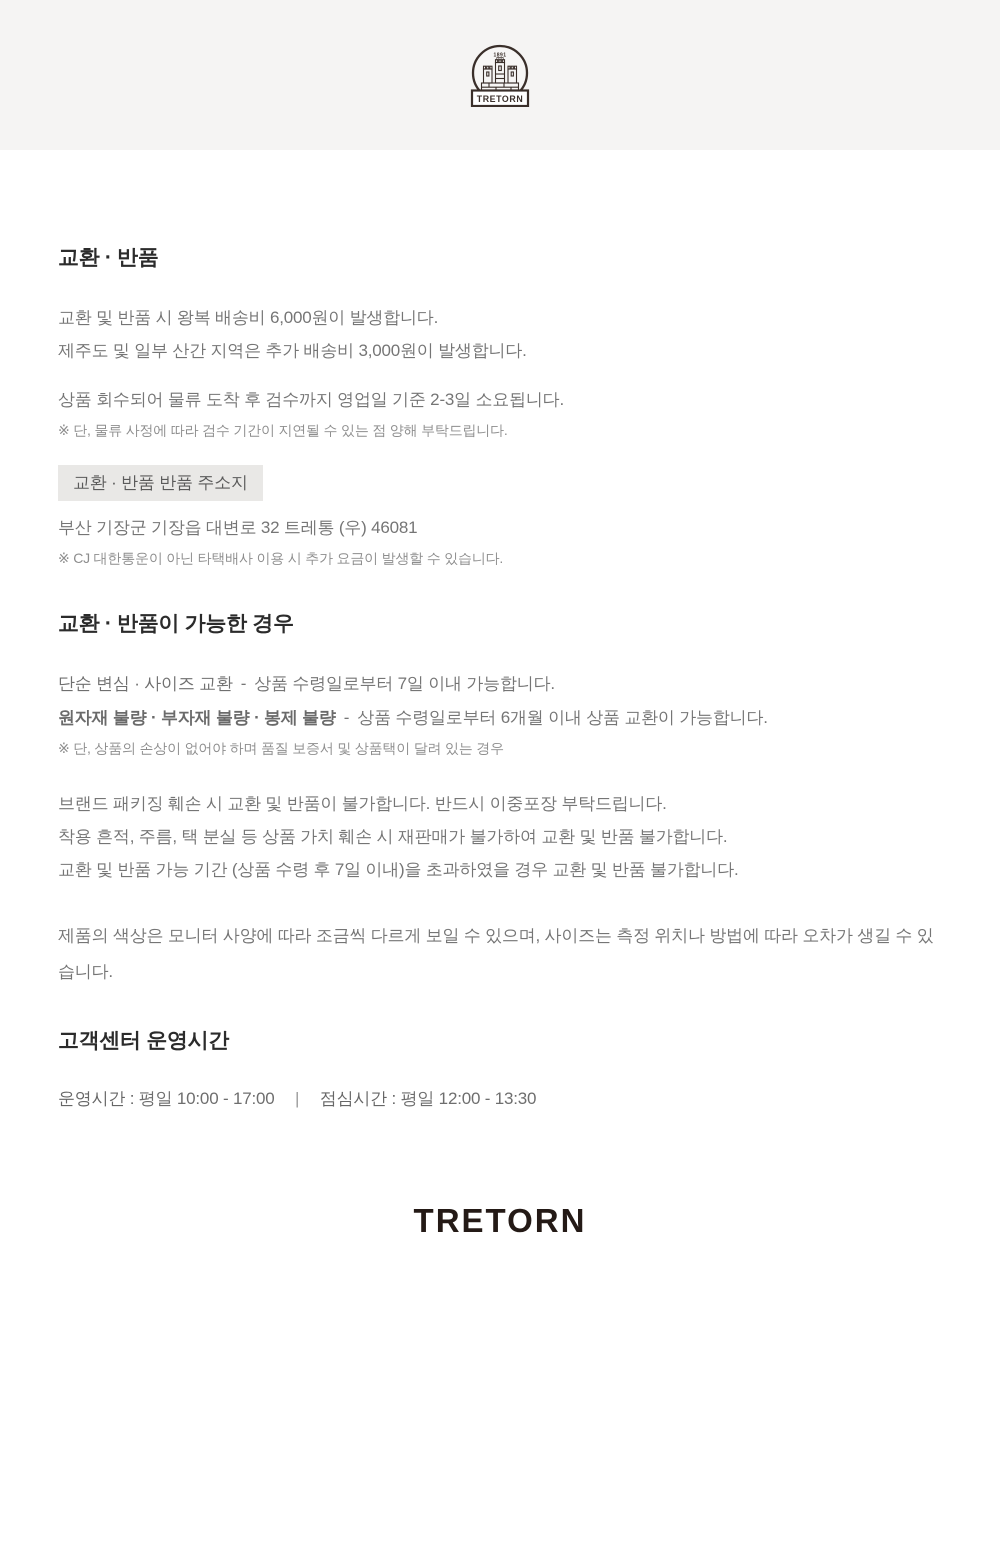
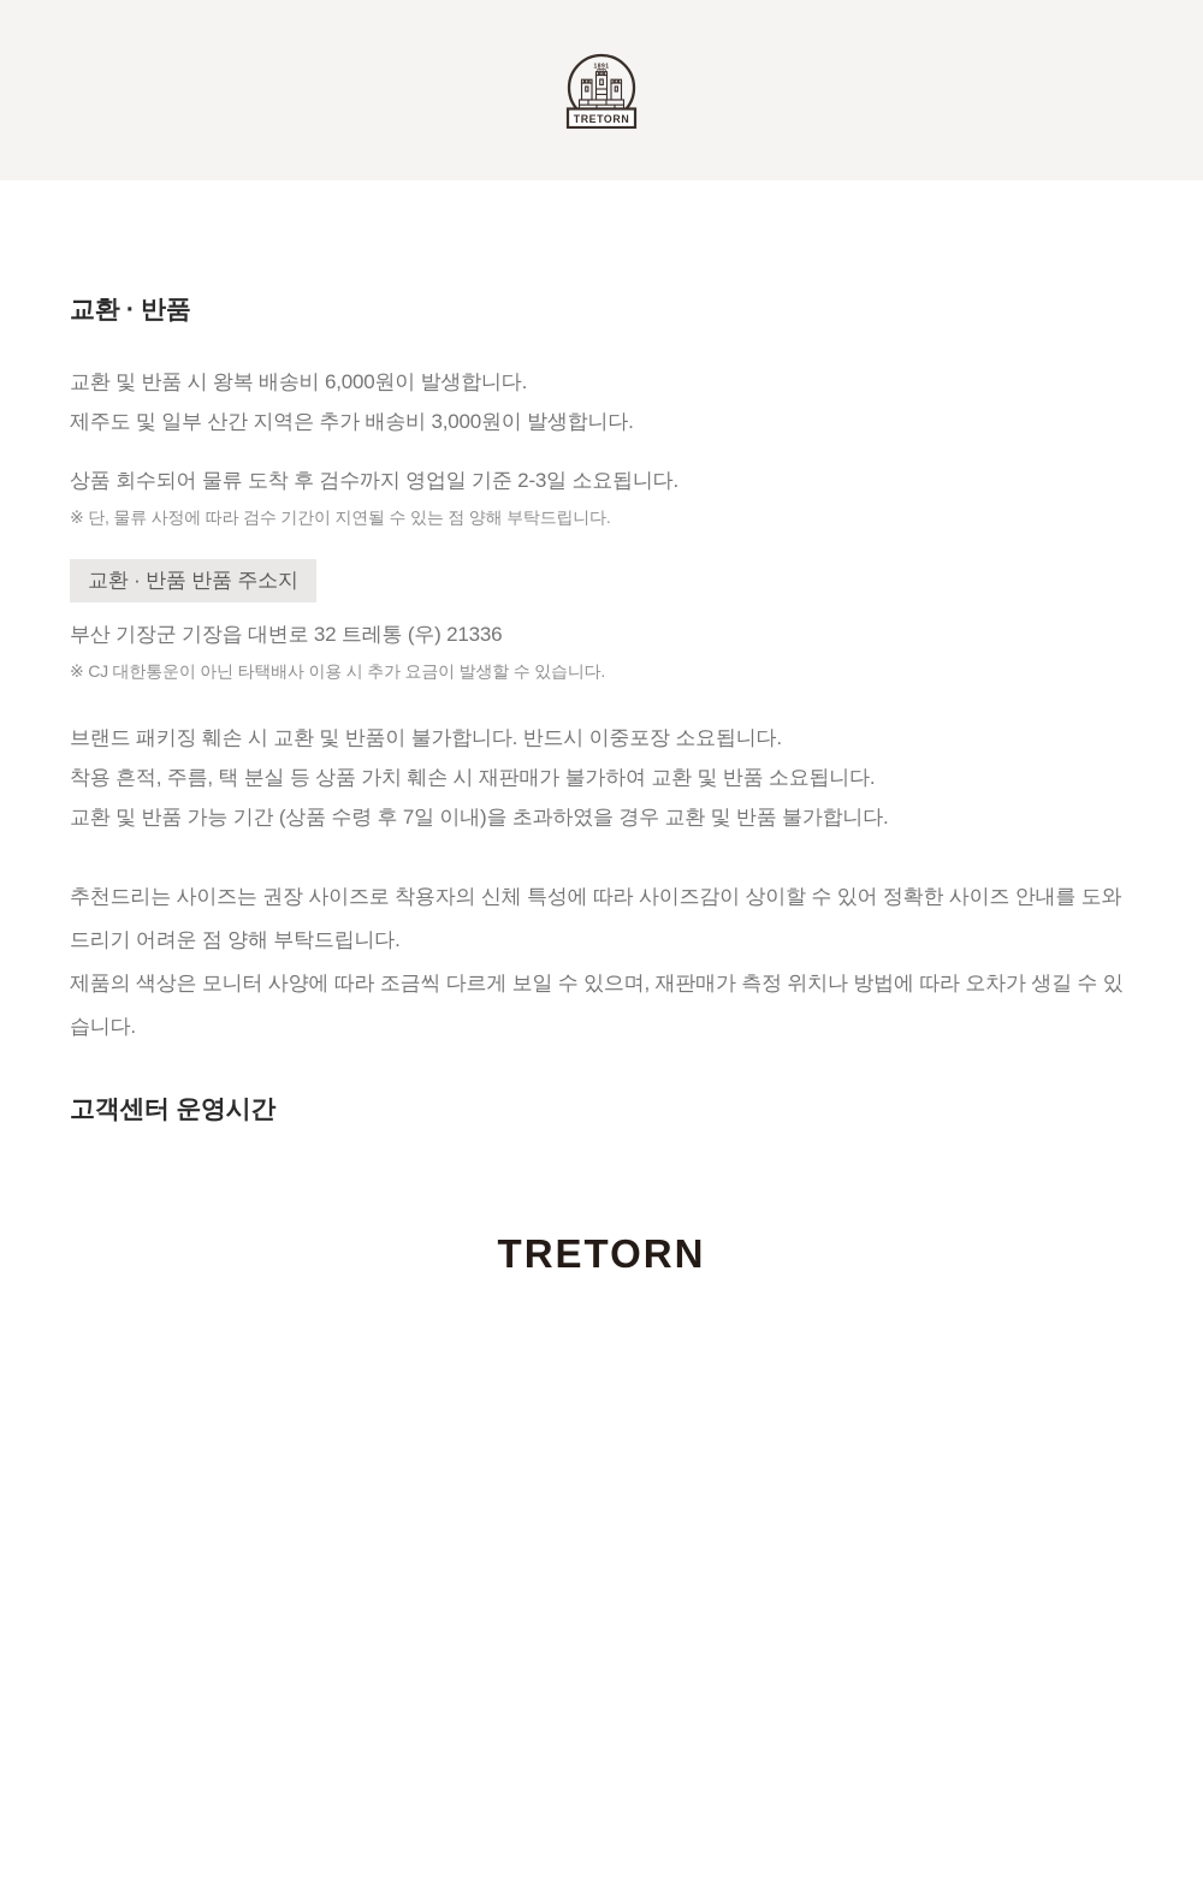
  TRETORN
  교환 · 반품
  교환 및 반품 시 왕복 배송비 6,000원이 발생합니다.
  제주도 및 일부 산간 지역은 추가 배송비 3,000원이 발생합니다.
  상품 회수되어 물류 도착 후 검수까지 영업일 기준 2-3일 소요됩니다.
  ※ 단, 물류 사정에 따라 검수 기간이 지연될 수 있는 점 양해 부탁드립니다.
  교환 · 반품 반품 주소지
- 부산 기장군 기장읍 대변로 32 트레통 (우) 46081
+ 부산 기장군 기장읍 대변로 32 트레통 (우) 21336
  ※ CJ 대한통운이 아닌 타택배사 이용 시 추가 요금이 발생할 수 있습니다.
- 교환 · 반품이 가능한 경우
- 단순 변심 · 사이즈 교환 - 상품 수령일로부터 7일 이내 가능합니다.
- 원자재 불량 · 부자재 불량 · 봉제 불량 - 상품 수령일로부터 6개월 이내 상품 교환이 가능합니다.
- ※ 단, 상품의 손상이 없어야 하며 품질 보증서 및 상품택이 달려 있는 경우
- 브랜드 패키징 훼손 시 교환 및 반품이 불가합니다. 반드시 이중포장 부탁드립니다.
+ 브랜드 패키징 훼손 시 교환 및 반품이 불가합니다. 반드시 이중포장 소요됩니다.
- 착용 흔적, 주름, 택 분실 등 상품 가치 훼손 시 재판매가 불가하여 교환 및 반품 불가합니다.
+ 착용 흔적, 주름, 택 분실 등 상품 가치 훼손 시 재판매가 불가하여 교환 및 반품 소요됩니다.
  교환 및 반품 가능 기간 (상품 수령 후 7일 이내)을 초과하였을 경우 교환 및 반품 불가합니다.
+ 추천드리는 사이즈는 권장 사이즈로 착용자의 신체 특성에 따라 사이즈감이 상이할 수 있어 정확한 사이즈 안내를 도와드리기 어려운 점 양해 부탁드립니다.
- 제품의 색상은 모니터 사양에 따라 조금씩 다르게 보일 수 있으며, 사이즈는 측정 위치나 방법에 따라 오차가 생길 수 있습니다.
+ 제품의 색상은 모니터 사양에 따라 조금씩 다르게 보일 수 있으며, 재판매가 측정 위치나 방법에 따라 오차가 생길 수 있습니다.
  고객센터 운영시간
- 운영시간 : 평일 10:00 - 17:00 | 점심시간 : 평일 12:00 - 13:30
  TRETORN
